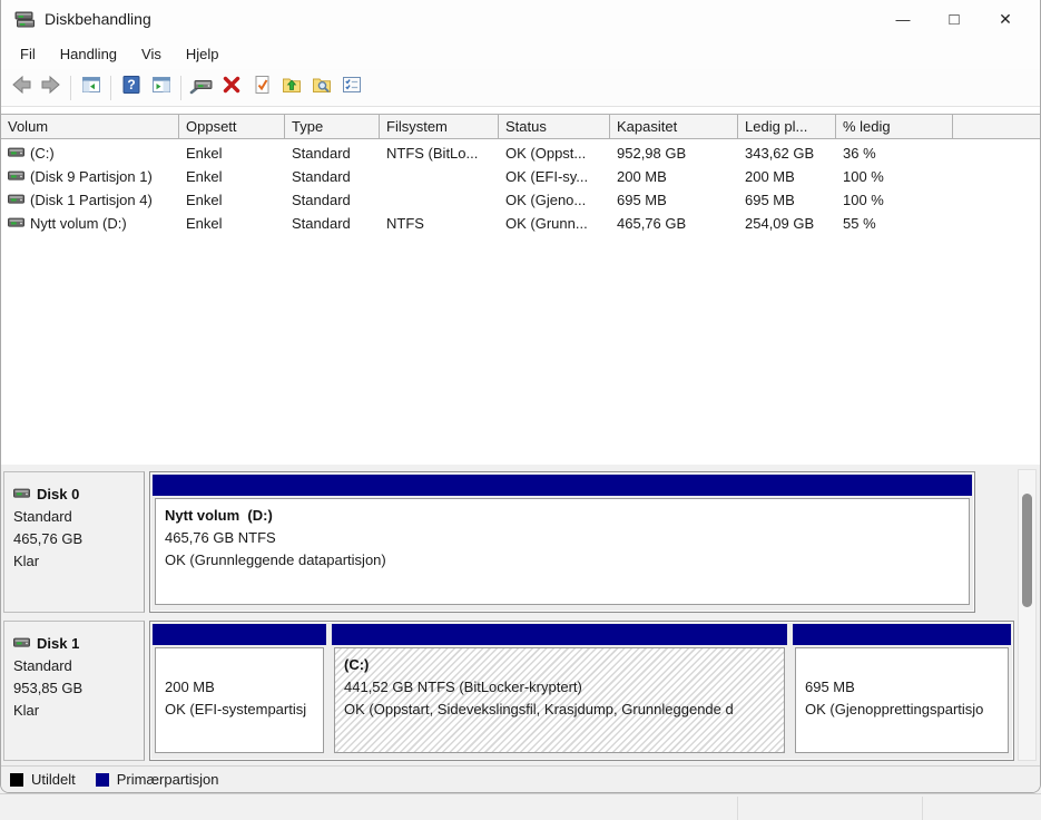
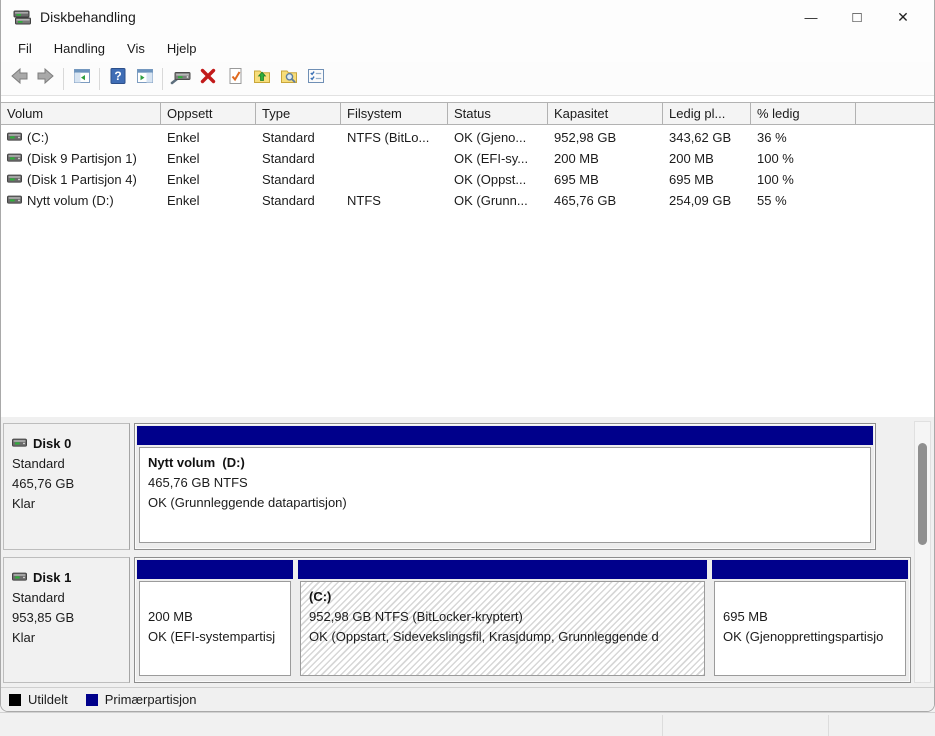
  Diskbehandling
  —
  □
  ✕
  Fil
  Handling
  Vis
  Hjelp
  ?
  Volum
  Oppsett
  Type
  Filsystem
  Status
  Kapasitet
  Ledig pl...
  % ledig
  (C:)
  Enkel
  Standard
  NTFS (BitLo...
- OK (Oppst...
+ OK (Gjeno...
  952,98 GB
  343,62 GB
  36 %
  (Disk 9 Partisjon 1)
  Enkel
  Standard
  OK (EFI-sy...
  200 MB
  200 MB
  100 %
  (Disk 1 Partisjon 4)
  Enkel
  Standard
- OK (Gjeno...
+ OK (Oppst...
  695 MB
  695 MB
  100 %
  Nytt volum (D:)
  Enkel
  Standard
  NTFS
  OK (Grunn...
  465,76 GB
  254,09 GB
  55 %
  Disk 0
  Standard
  465,76 GB
  Klar
  Nytt volum (D:)
  465,76 GB NTFS
  OK (Grunnleggende datapartisjon)
  Disk 1
  Standard
  953,85 GB
  Klar
  200 MB
  OK (EFI-systempartisj
  (C:)
- 441,52 GB NTFS (BitLocker-kryptert)
+ 952,98 GB NTFS (BitLocker-kryptert)
  OK (Oppstart, Sidevekslingsfil, Krasjdump, Grunnleggende d
  695 MB
  OK (Gjenopprettingspartisjo
  Utildelt
  Primærpartisjon
